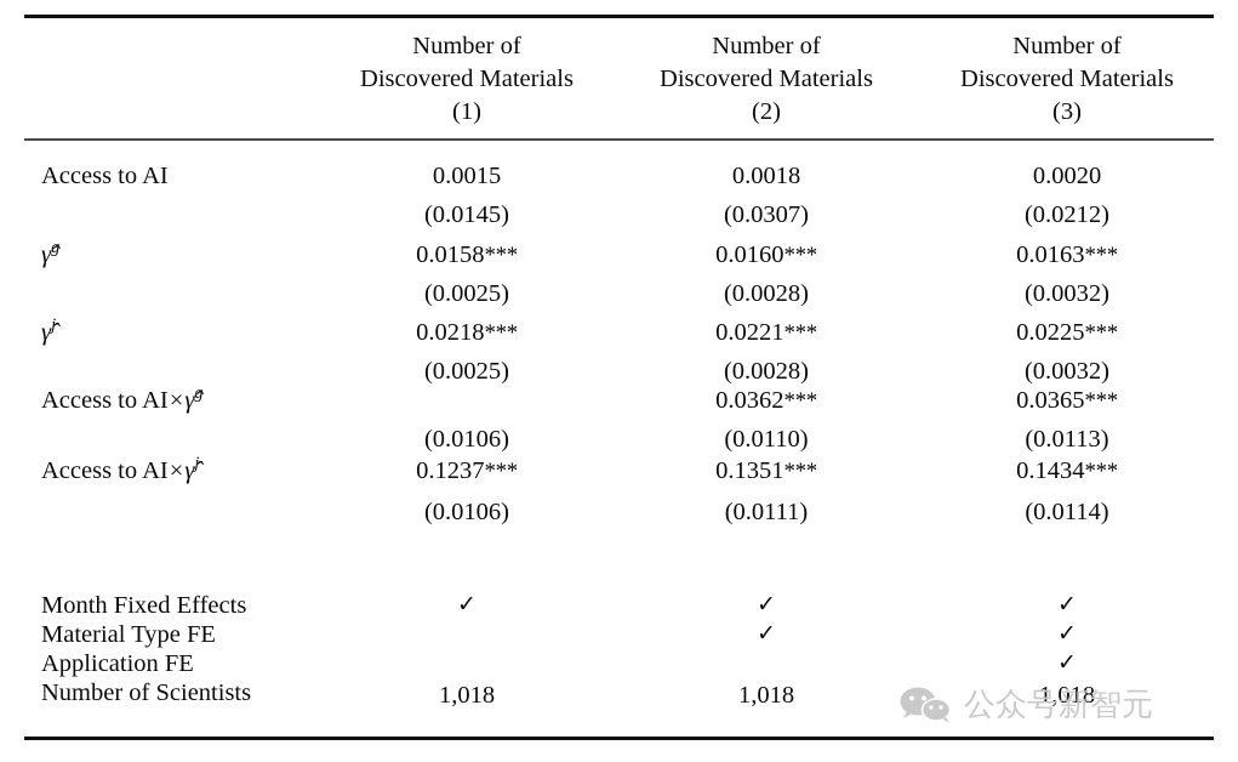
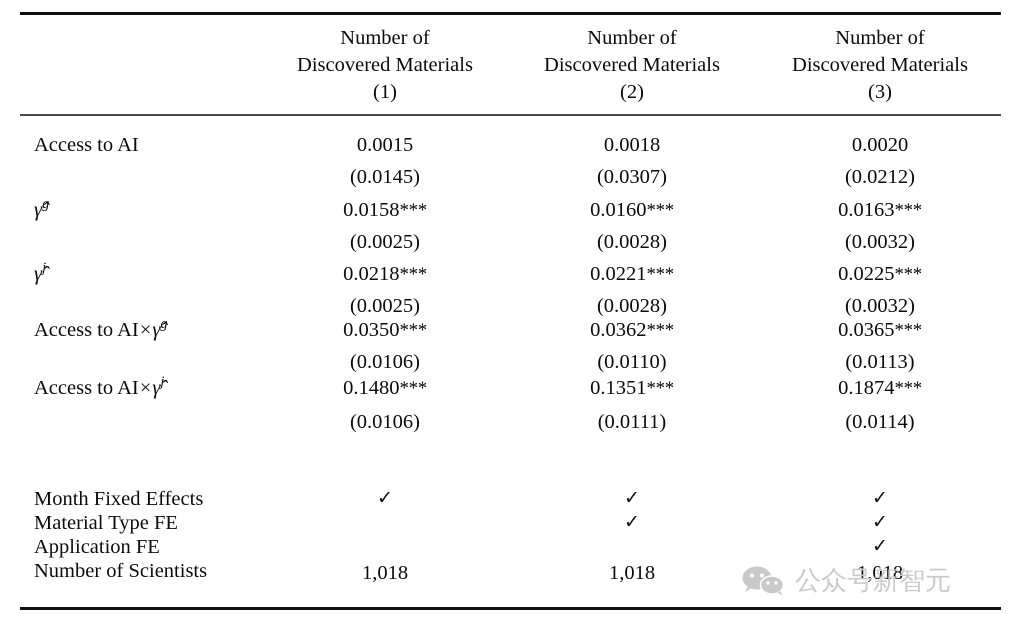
  Number of
  Discovered Materials
  (1)
  Number of
  Discovered Materials
  (2)
  Number of
  Discovered Materials
  (3)
  Access to AI
  0.0015
  0.0018
  0.0020
  (0.0145)
  (0.0307)
  (0.0212)
  γ̂g
  0.0158***
  0.0160***
  0.0163***
  (0.0025)
  (0.0028)
  (0.0032)
  γ̂j
  0.0218***
  0.0221***
  0.0225***
  (0.0025)
  (0.0028)
  (0.0032)
  Access to AI×γ̂g
+ 0.0350***
  0.0362***
  0.0365***
  (0.0106)
  (0.0110)
  (0.0113)
  Access to AI×γ̂j
- 0.1237***
+ 0.1480***
  0.1351***
- 0.1434***
+ 0.1874***
  (0.0106)
  (0.0111)
  (0.0114)
  Month Fixed Effects
  ✓
  ✓
  ✓
  Material Type FE
  ✓
  ✓
  Application FE
  ✓
  Number of Scientists
  1,018
  1,018
  1,018
  公众号新智元
